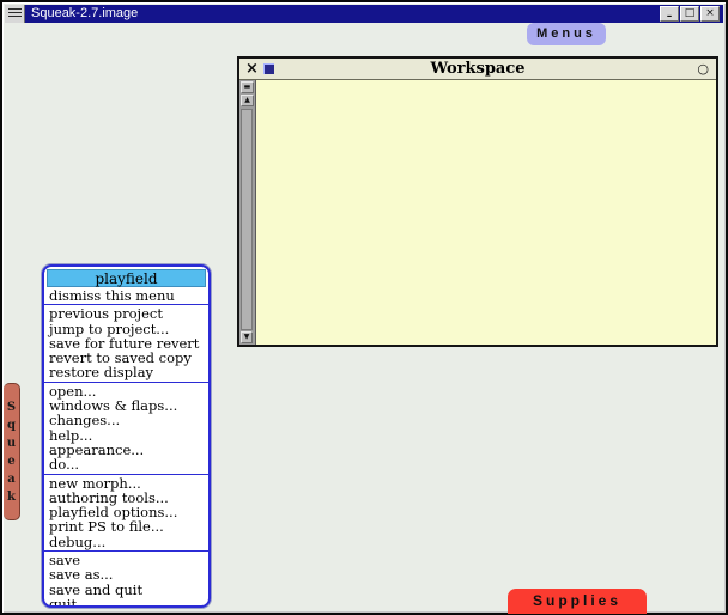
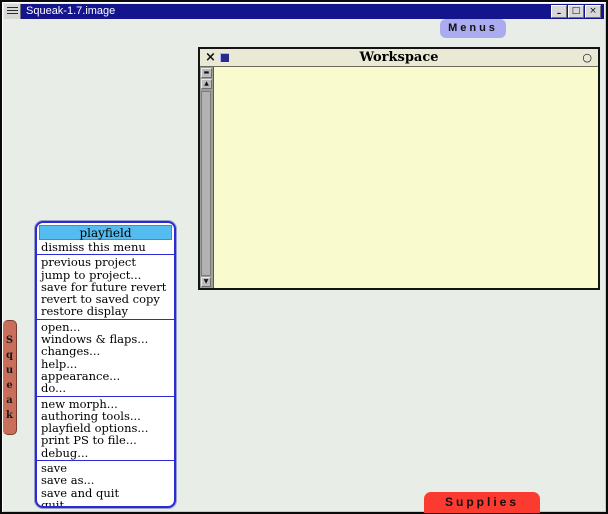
- Squeak-2.7.image
+ Squeak-1.7.image
  –
  □
  ×
  Menus
  S
  q
  u
  e
  a
  k
  Supplies
  ×
  Workspace
  ○
  playfield
  dismiss this menu
  previous project
  jump to project...
  save for future revert
  revert to saved copy
  restore display
  open...
  windows & flaps...
  changes...
  help...
  appearance...
  do...
  new morph...
  authoring tools...
  playfield options...
  print PS to file...
  debug...
  save
  save as...
  save and quit
  quit
